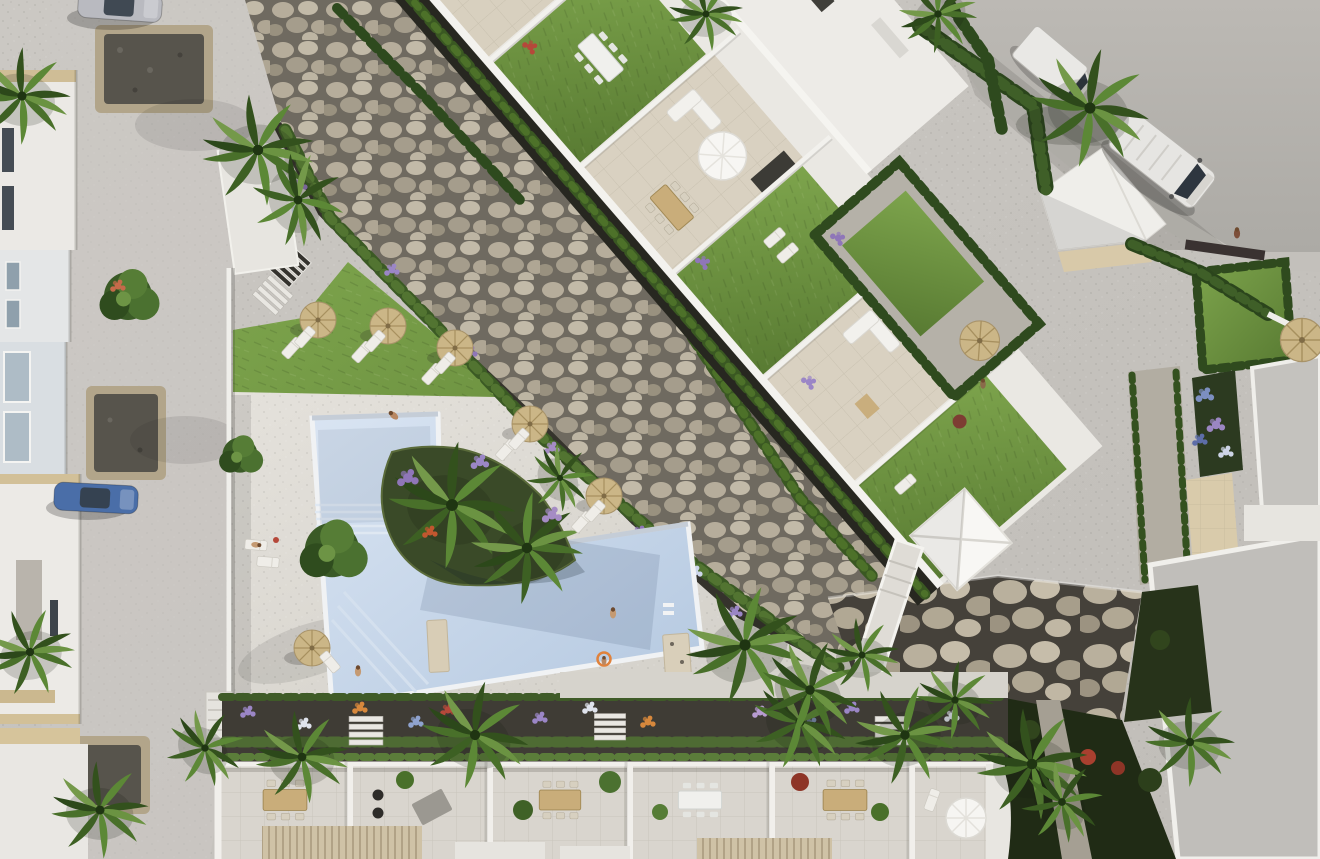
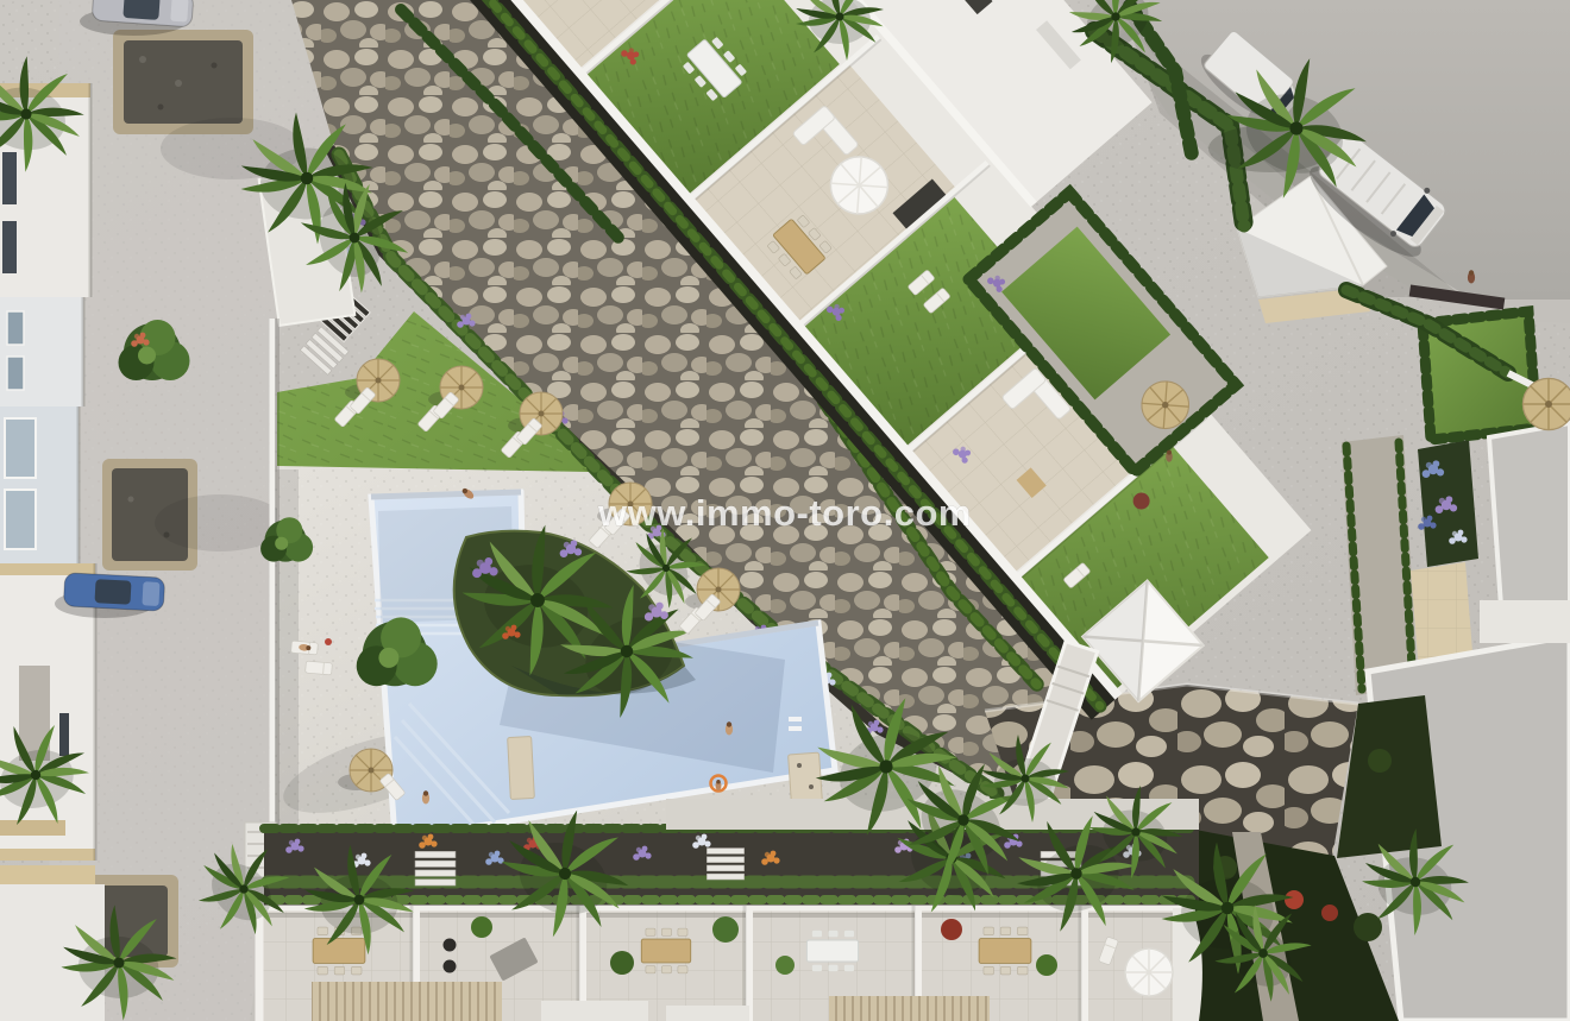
+ www.immo-toro.com
